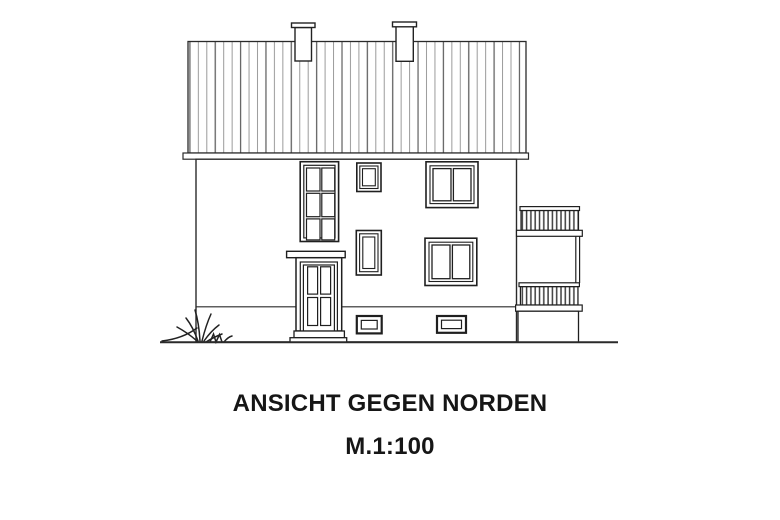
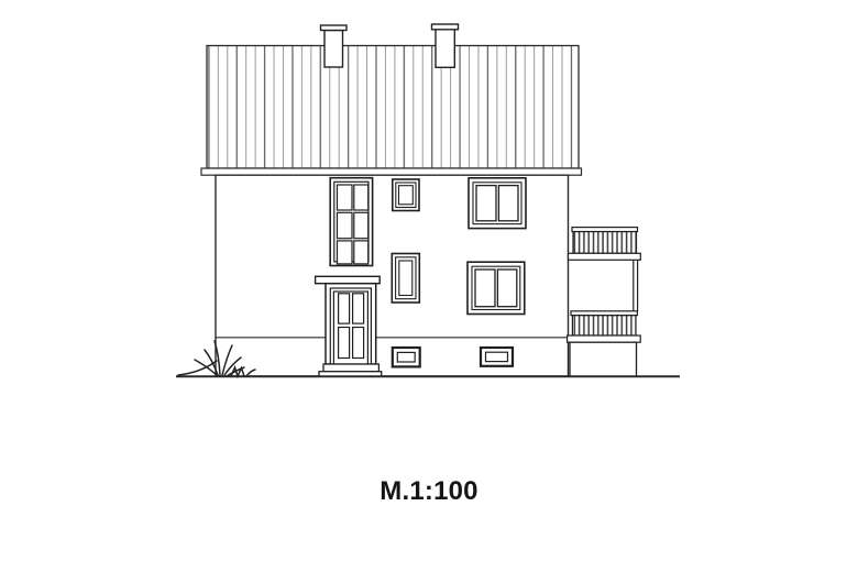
- ANSICHT GEGEN NORDEN
  M.1:100
